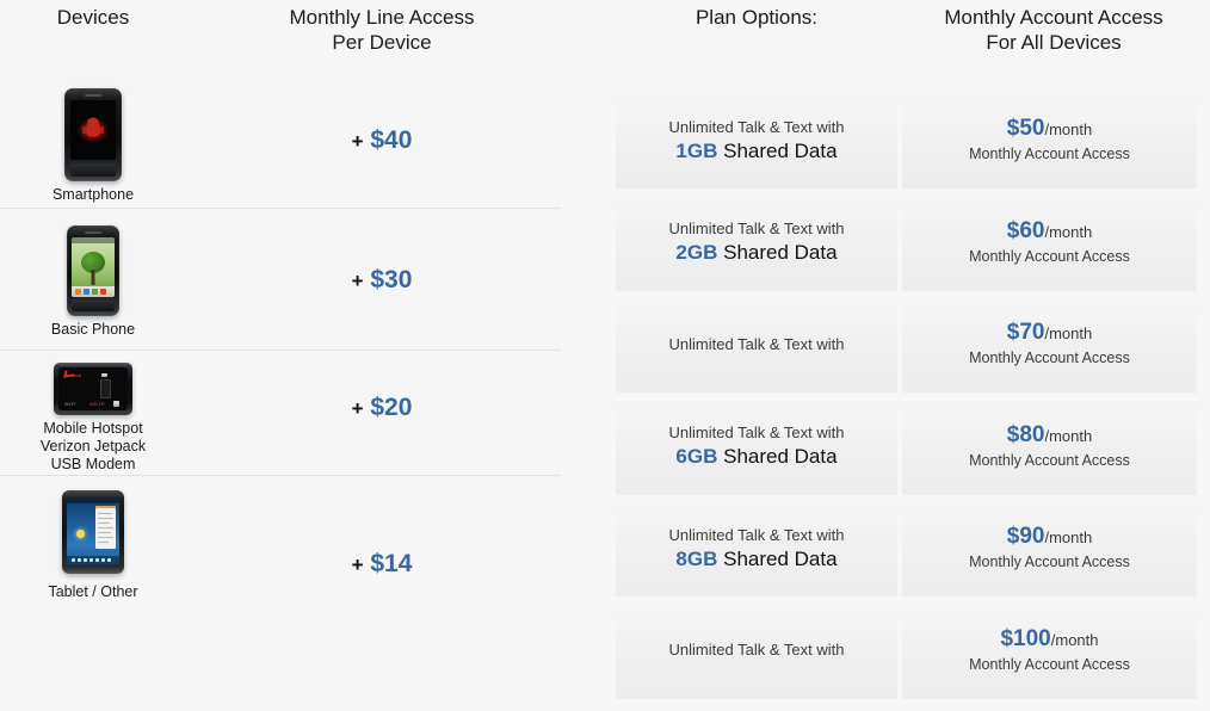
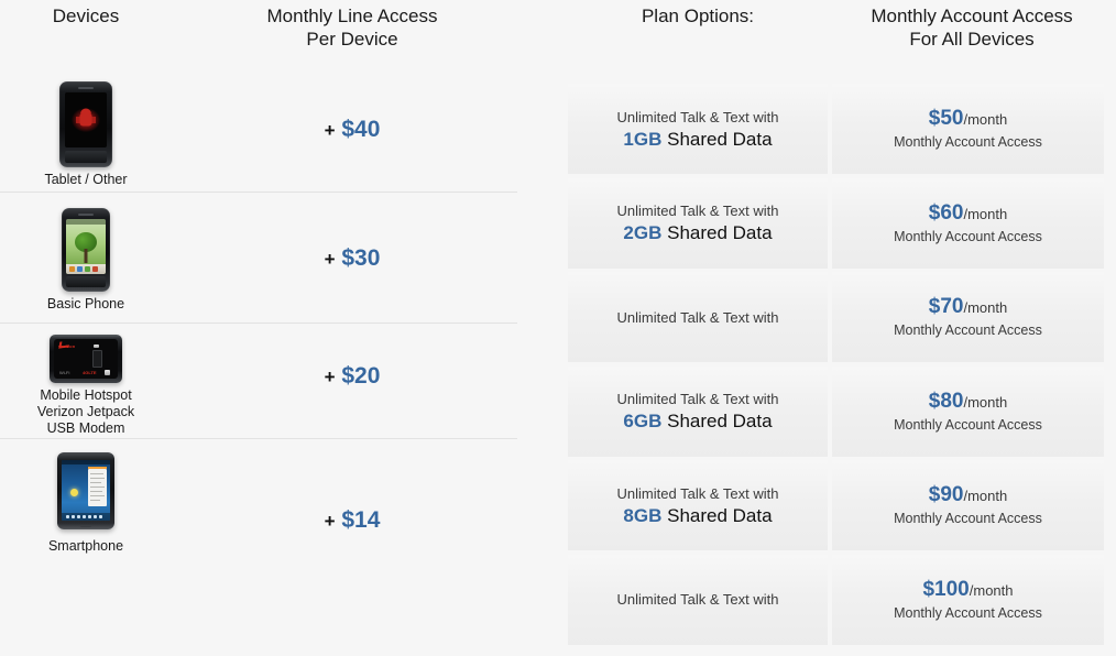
  Devices
  Monthly Line Access
  Per Device
  Plan Options:
  Monthly Account Access
  For All Devices
- Smartphone
+ Tablet / Other
  + $40
  Basic Phone
  + $30
  Mobile Hotspot
  Verizon Jetpack
  USB Modem
  + $20
- Tablet / Other
+ Smartphone
  + $14
  Unlimited Talk & Text with
  1GB Shared Data
  $50/month
  Monthly Account Access
  Unlimited Talk & Text with
  2GB Shared Data
  $60/month
  Monthly Account Access
  Unlimited Talk & Text with
  $70/month
  Monthly Account Access
  Unlimited Talk & Text with
  6GB Shared Data
  $80/month
  Monthly Account Access
  Unlimited Talk & Text with
  8GB Shared Data
  $90/month
  Monthly Account Access
  Unlimited Talk & Text with
  $100/month
  Monthly Account Access
